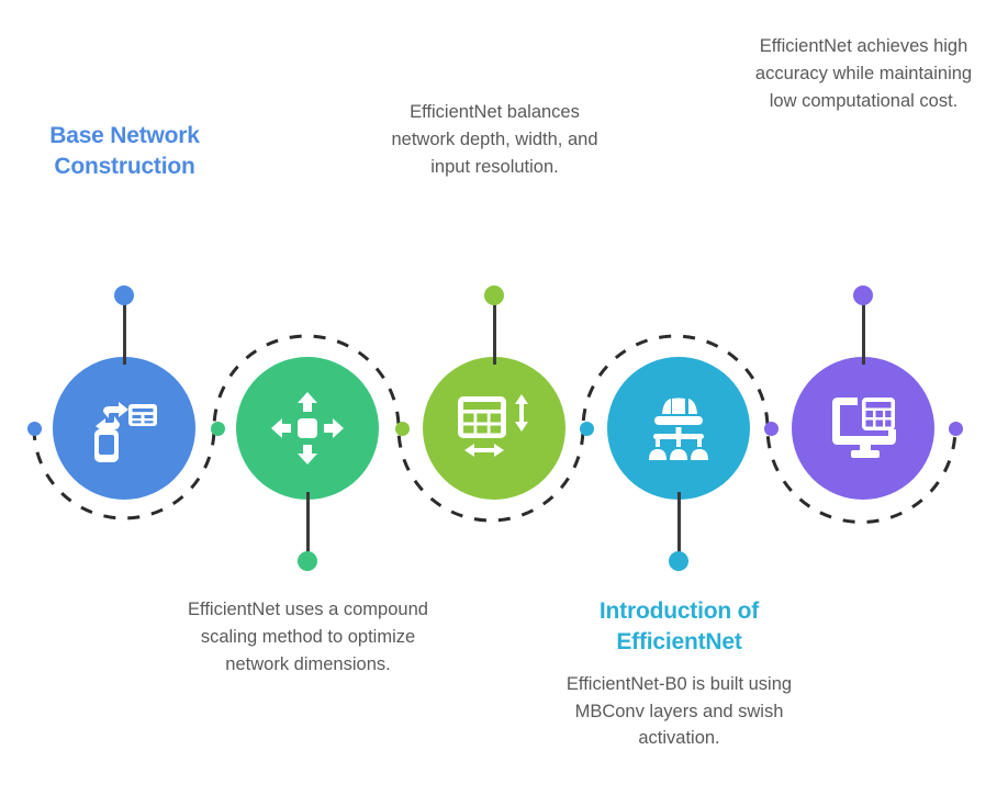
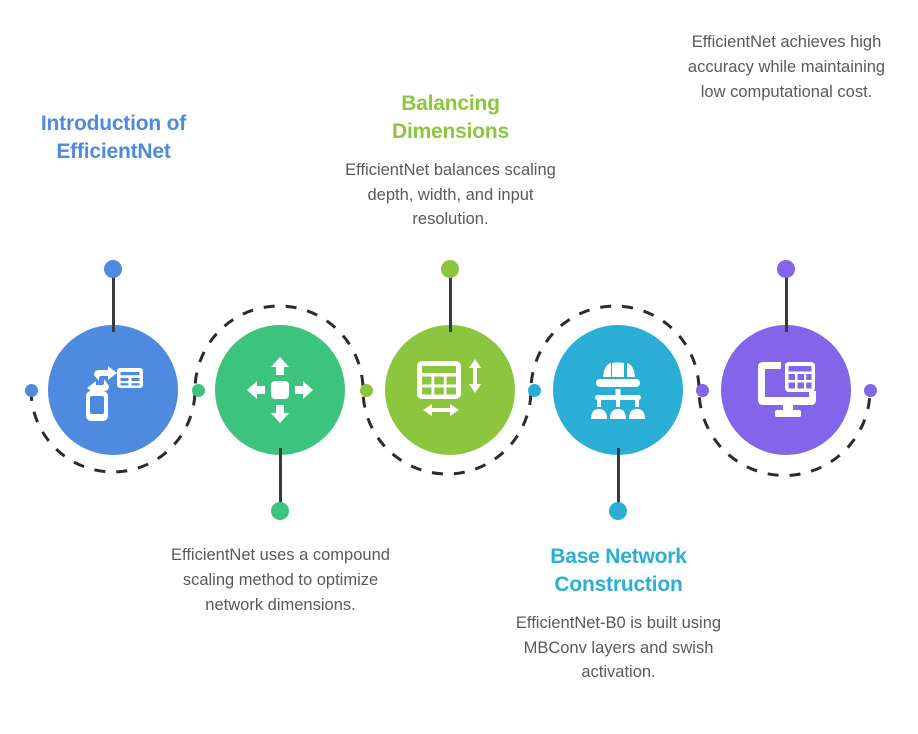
- Base Network Construction
+ Introduction of EfficientNet
  EfficientNet uses a compound scaling method to optimize network dimensions.
+ Balancing Dimensions
- EfficientNet balances network depth, width, and input resolution.
+ EfficientNet balances scaling depth, width, and input resolution.
- Introduction of EfficientNet
+ Base Network Construction
  EfficientNet-B0 is built using MBConv layers and swish activation.
  EfficientNet achieves high accuracy while maintaining low computational cost.
